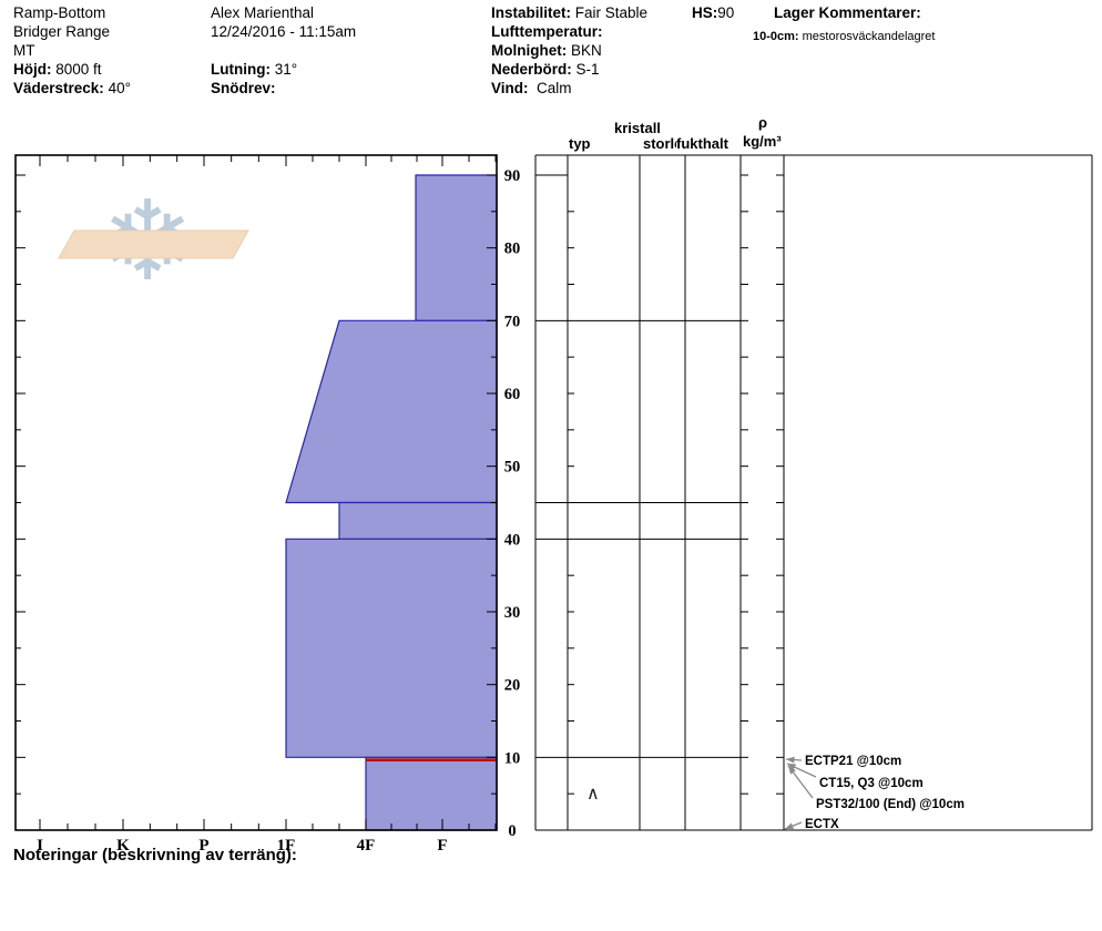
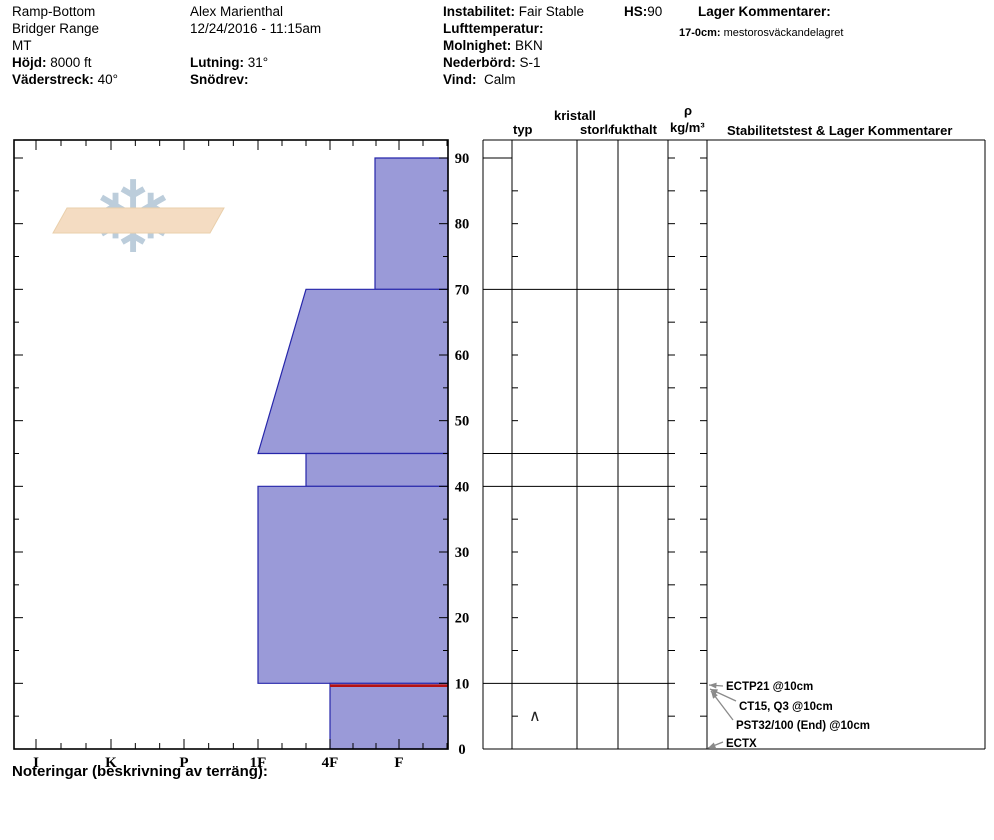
  Ramp-Bottom
  Bridger Range
  MT
  Höjd: 8000 ft
  Väderstreck: 40°
  Alex Marienthal
  12/24/2016 - 11:15am
  Lutning: 31°
  Snödrev:
  Instabilitet: Fair Stable
  Lufttemperatur:
  Molnighet: BKN
  Nederbörd: S-1
  Vind: Calm
  HS:90
  Lager Kommentarer:
- 10-0cm: mestorosväckandelagret
+ 17-0cm: mestorosväckandelagret
  typ
  kristall
  storl
  fukthalt
  ρ
  kg/m³
+ Stabilitetstest & Lager Kommentarer
  Noteringar (beskrivning av terräng):
  ∧
  0
  10
  20
  30
  40
  50
  60
  70
  80
  90
  I
  K
  P
  1F
  4F
  F
  ECTP21 @10cm
  CT15, Q3 @10cm
  PST32/100 (End) @10cm
  ECTX
